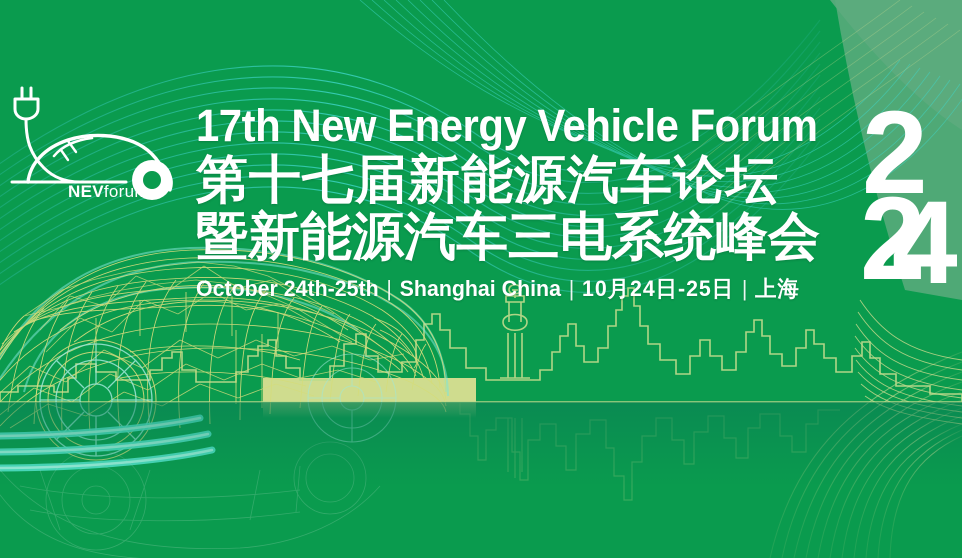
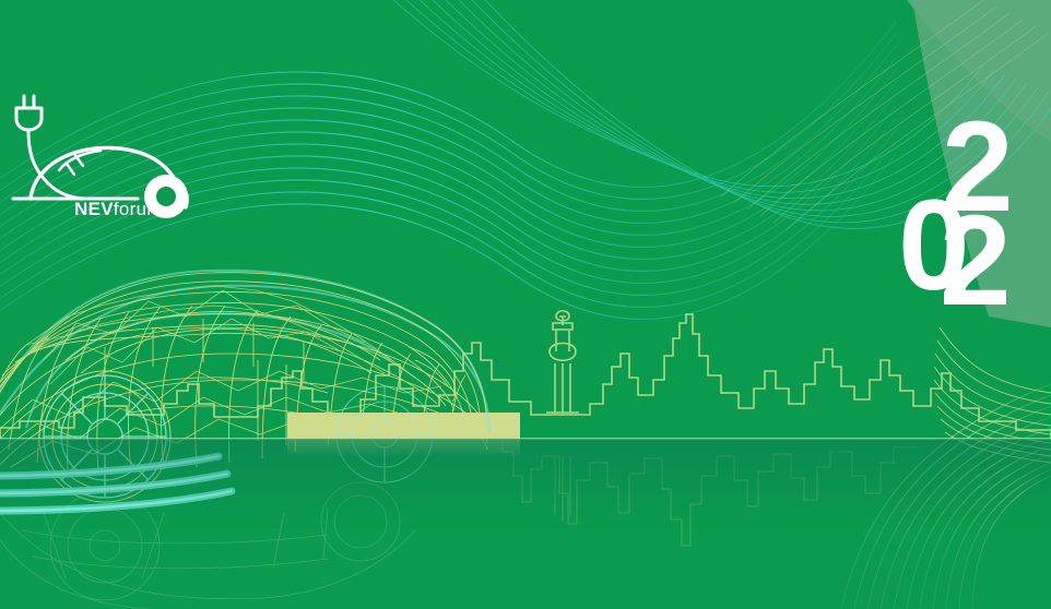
  NEVforum
- 17th New Energy Vehicle Forum
- 第十七届新能源汽车论坛
- 暨新能源汽车三电系统峰会
- October 24th-25th | Shanghai China | 10月24日-25日 | 上海
  2
+ 0
  2
- 4
